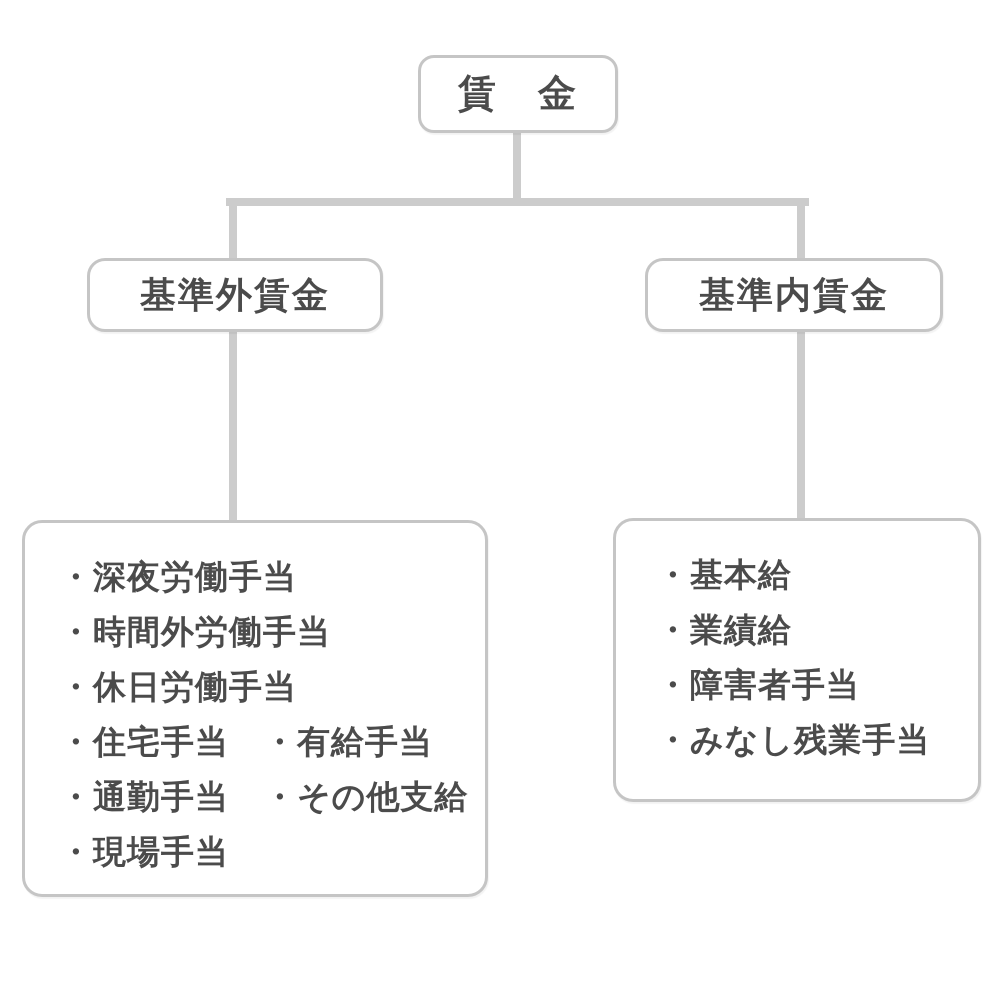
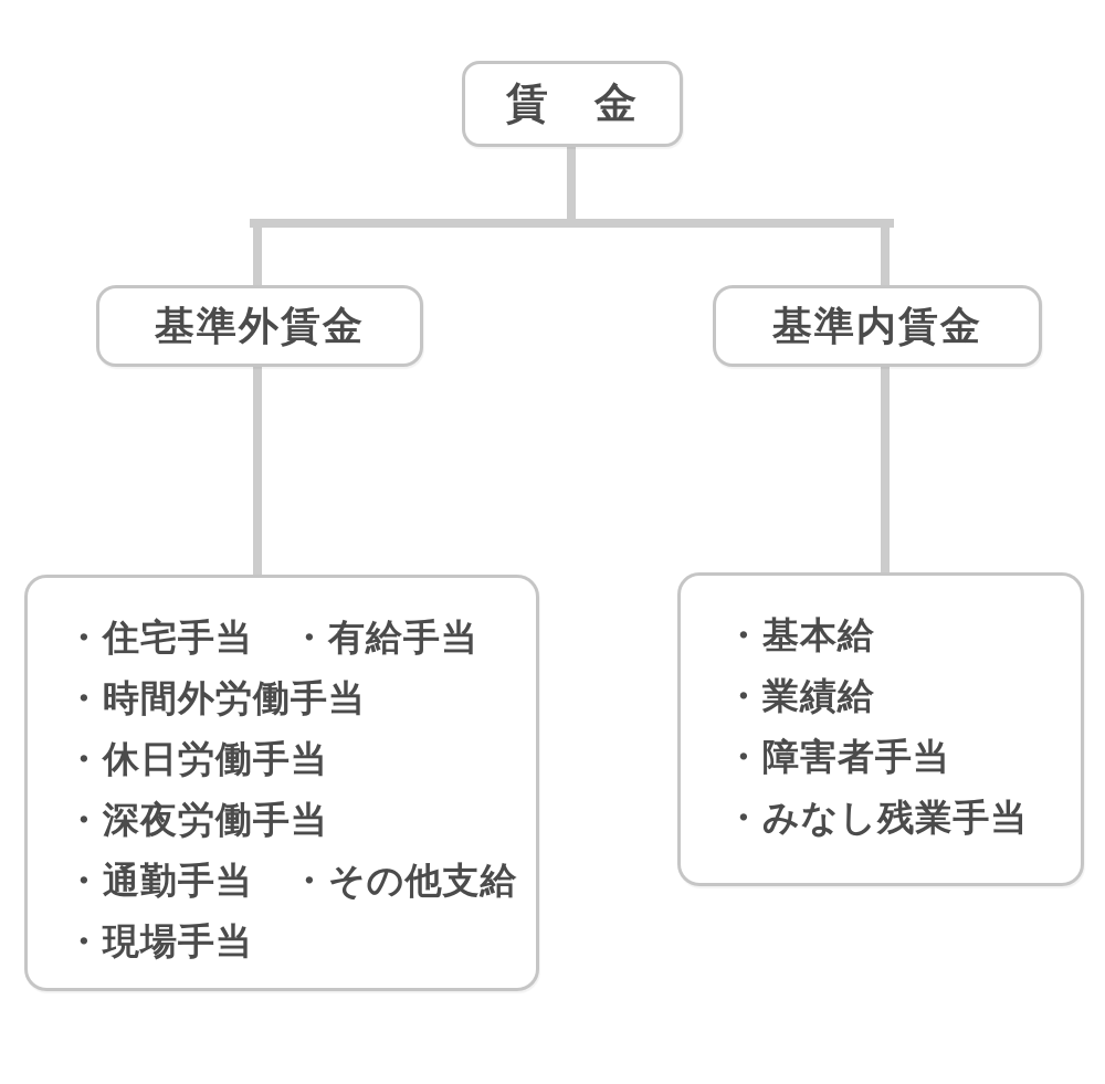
  賃 金
  基準外賃金
  基準内賃金
- ・深夜労働手当
+ ・住宅手当 ・有給手当
  ・時間外労働手当
  ・休日労働手当
- ・住宅手当 ・有給手当
+ ・深夜労働手当
  ・通勤手当 ・その他支給
  ・現場手当
  ・基本給
  ・業績給
  ・障害者手当
  ・みなし残業手当
